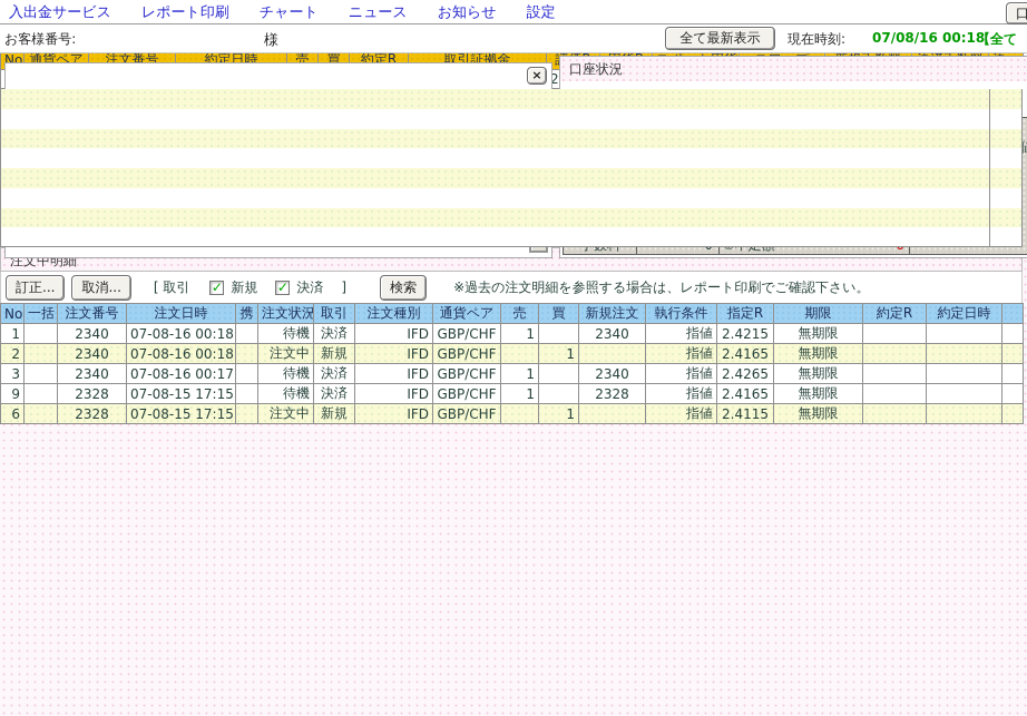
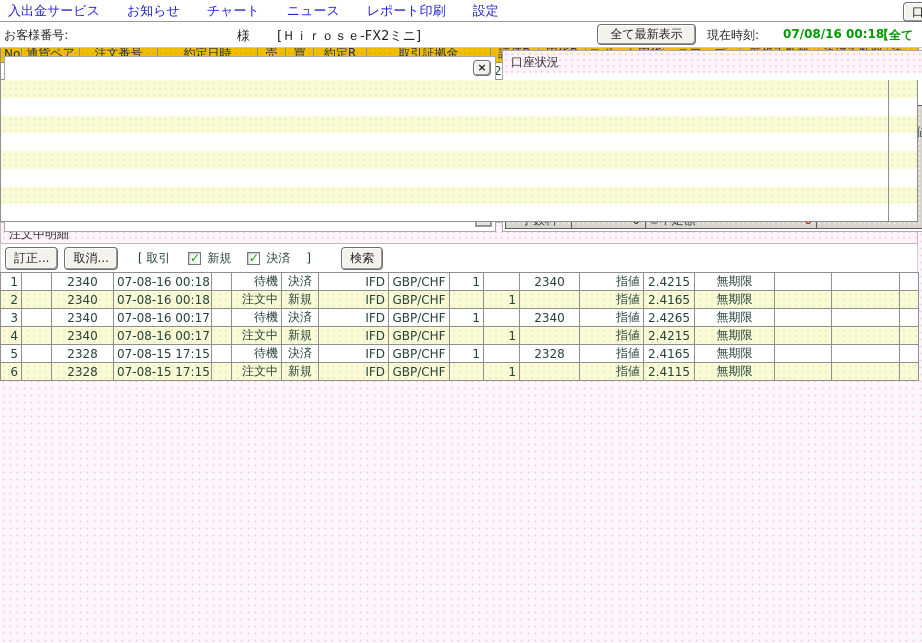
  入出金サービス
- レポート印刷
+ お知らせ
  チャート
  ニュース
- お知らせ
+ レポート印刷
  設定
  口
  お客様番号:
  様
+ [Ｈｉｒｏｓｅ-FX2ミニ]
  全て最新表示
  現在時刻:
  07/08/16 00:18
  【全て
  ×
  口座状況
  注文中明細
  訂正...
  取消...
  [ 取引
  ✓
  新規
  ✓
  決済
  ]
  検索
- ※過去の注文明細を参照する場合は、レポート印刷でご確認下さい。
- No	一括	注文番号	注文日時	携	注文状況	取引	注文種別	通貨ペア	売	買	新規注文	執行条件	指定R	期限	約定R	約定日時
  1		2340	07-08-16 00:18		待機	決済	IFD	GBP/CHF	1		2340	指値	2.4215	無期限
  2		2340	07-08-16 00:18		注文中	新規	IFD	GBP/CHF		1		指値	2.4165	無期限
  3		2340	07-08-16 00:17		待機	決済	IFD	GBP/CHF	1		2340	指値	2.4265	無期限
+ 4		2340	07-08-16 00:17		注文中	新規	IFD	GBP/CHF		1		指値	2.4215	無期限
- 9		2328	07-08-15 17:15		待機	決済	IFD	GBP/CHF	1		2328	指値	2.4165	無期限
+ 5		2328	07-08-15 17:15		待機	決済	IFD	GBP/CHF	1		2328	指値	2.4165	無期限
  6		2328	07-08-15 17:15		注文中	新規	IFD	GBP/CHF		1		指値	2.4115	無期限
